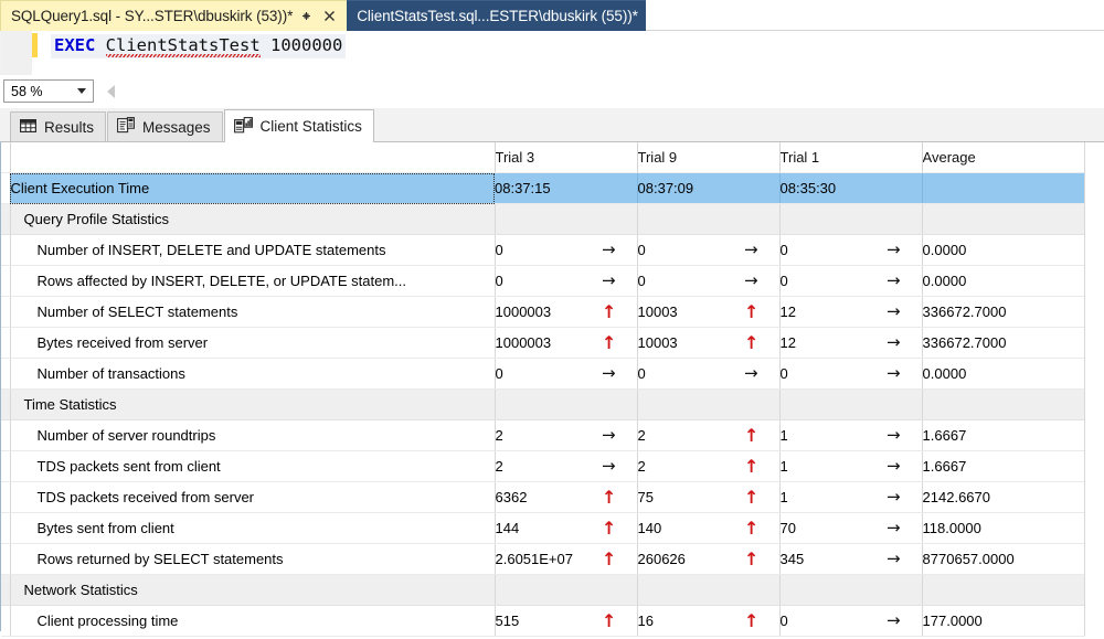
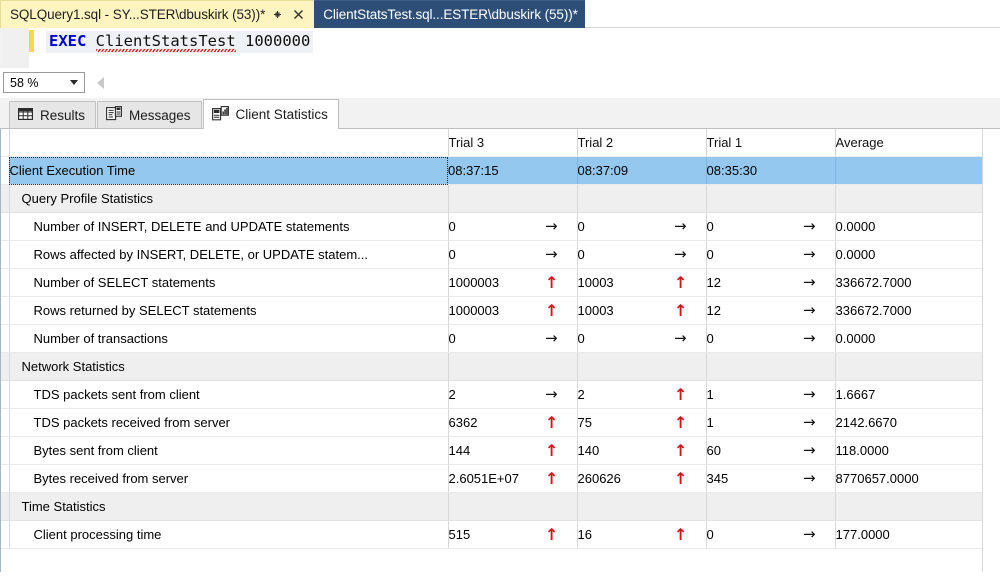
  SQLQuery1.sql - SY...STER\dbuskirk (53))*
  ClientStatsTest.sql...ESTER\dbuskirk (55))*
  EXEC ClientStatsTest 1000000
  58 %
  Results
  Messages
  Client Statistics
- 		Trial 3	Trial 9	Trial 1	Average
+ 		Trial 3	Trial 2	Trial 1	Average
  	Client Execution Time	08:37:15		08:37:09		08:35:30
  	Query Profile Statistics
  	Number of INSERT, DELETE and UPDATE statements	0	→	0	→	0	→	0.0000
  	Rows affected by INSERT, DELETE, or UPDATE statem...	0	→	0	→	0	→	0.0000
  	Number of SELECT statements	1000003	↑	10003	↑	12	→	336672.7000
- 	Bytes received from server	1000003	↑	10003	↑	12	→	336672.7000
+ 	Rows returned by SELECT statements	1000003	↑	10003	↑	12	→	336672.7000
  	Number of transactions	0	→	0	→	0	→	0.0000
- 	Time Statistics
+ 	Network Statistics
- 	Number of server roundtrips	2	→	2	↑	1	→	1.6667
  	TDS packets sent from client	2	→	2	↑	1	→	1.6667
  	TDS packets received from server	6362	↑	75	↑	1	→	2142.6670
- 	Bytes sent from client	144	↑	140	↑	70	→	118.0000
+ 	Bytes sent from client	144	↑	140	↑	60	→	118.0000
- 	Rows returned by SELECT statements	2.6051E+07	↑	260626	↑	345	→	8770657.0000
+ 	Bytes received from server	2.6051E+07	↑	260626	↑	345	→	8770657.0000
- 	Network Statistics
+ 	Time Statistics
  	Client processing time	515	↑	16	↑	0	→	177.0000
